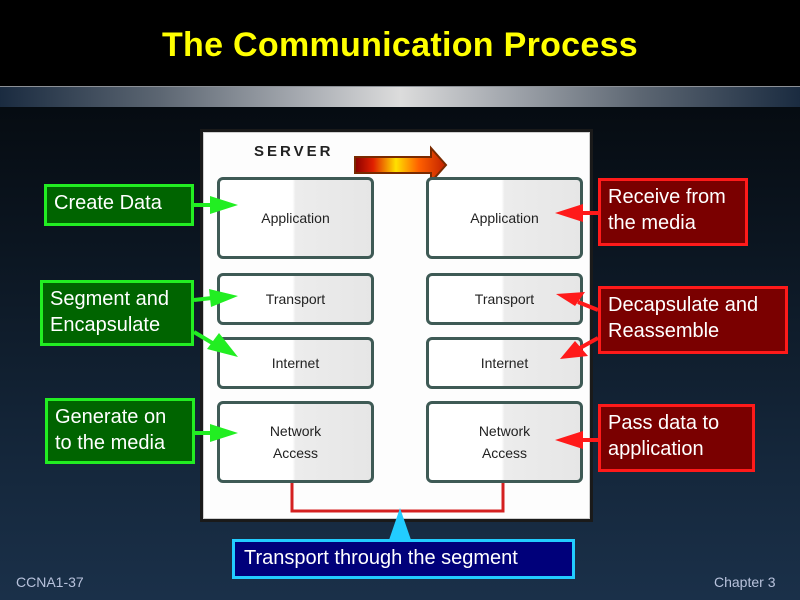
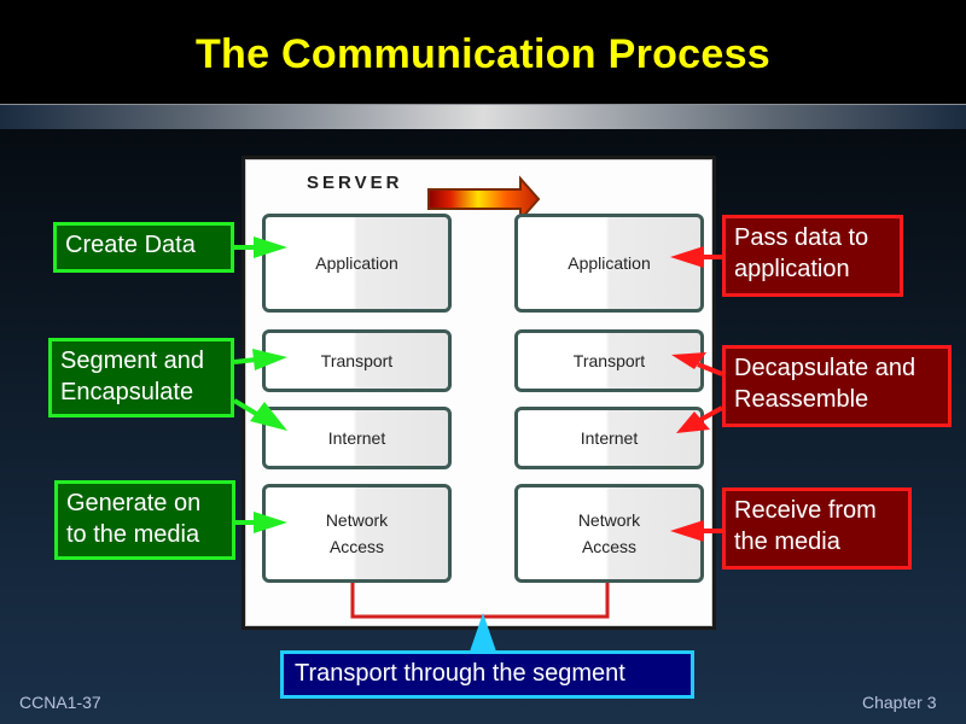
  The Communication Process
  SERVER
  Application
  Transport
  Internet
  Network Access
  Application
  Transport
  Internet
  Network Access
  Create Data
  Segment and Encapsulate
  Generate on to the media
- Receive from the media
+ Pass data to application
  Decapsulate and Reassemble
- Pass data to application
+ Receive from the media
  Transport through the segment
  CCNA1-37
  Chapter 3
